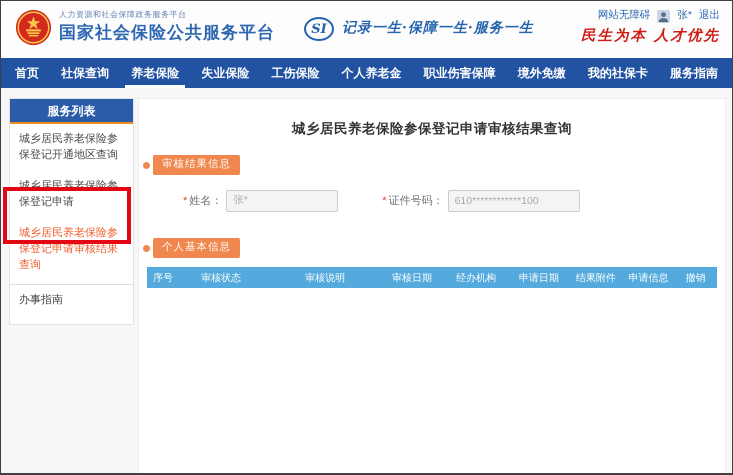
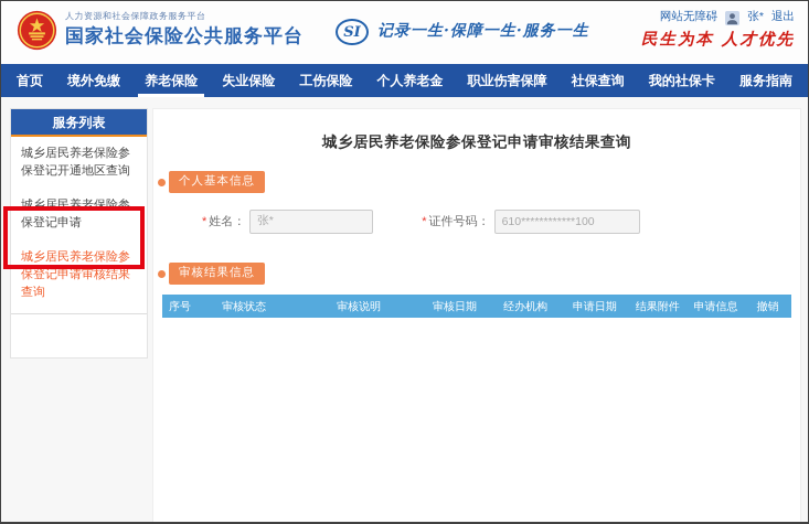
  人力资源和社会保障政务服务平台
  国家社会保险公共服务平台
  SI
  记录一生·保障一生·服务一生
  网站无障碍
  张*
  退出
  民生为本 人才优先
  首页
- 社保查询
+ 境外免缴
  养老保险
  失业保险
  工伤保险
  个人养老金
  职业伤害保障
- 境外免缴
+ 社保查询
  我的社保卡
  服务指南
  服务列表
  城乡居民养老保险参保登记开通地区查询
  城乡居民养老保险参保登记申请
  城乡居民养老保险参保登记申请审核结果查询
- 办事指南
  城乡居民养老保险参保登记申请审核结果查询
- 审核结果信息
+ 个人基本信息
  * 姓名：
  张*
  * 证件号码：
  610************100
- 个人基本信息
+ 审核结果信息
  序号
  审核状态
  审核说明
  审核日期
  经办机构
  申请日期
  结果附件
  申请信息
  撤销
